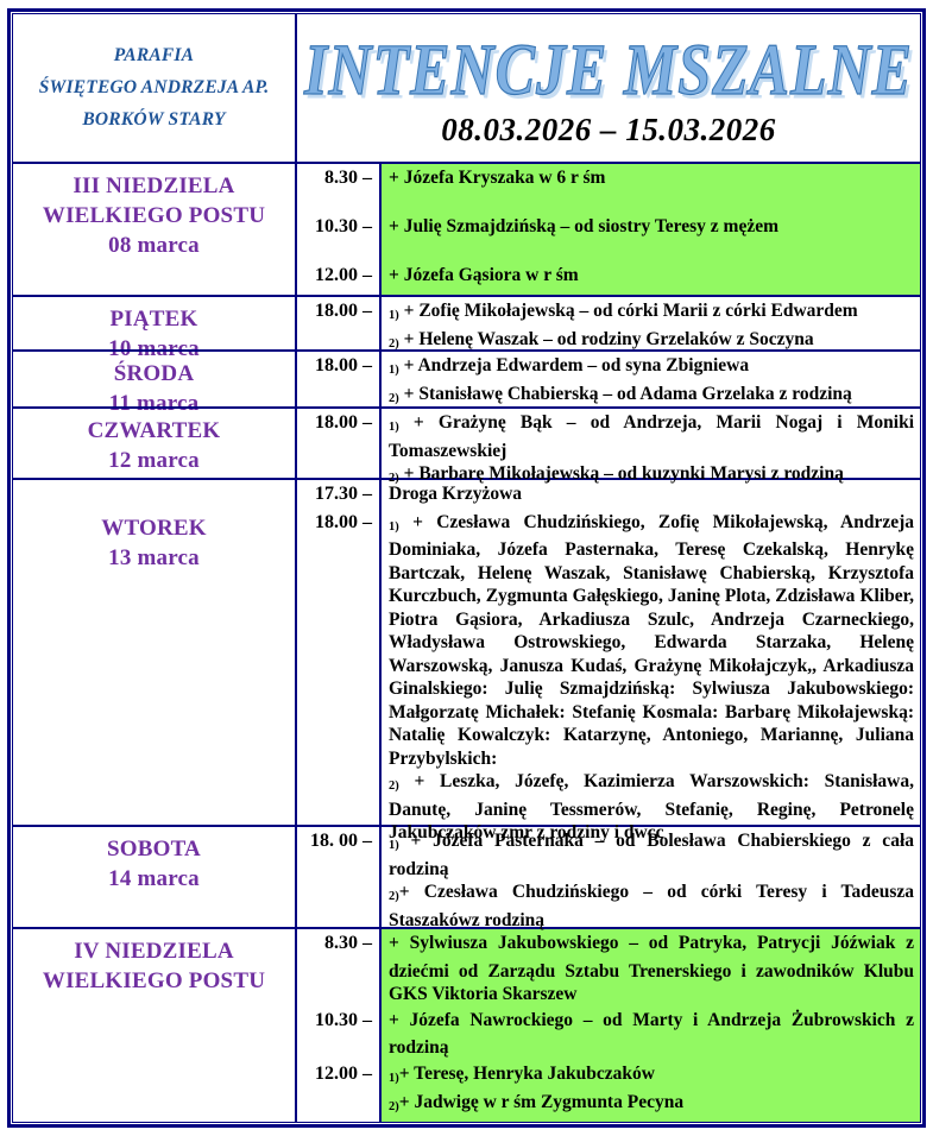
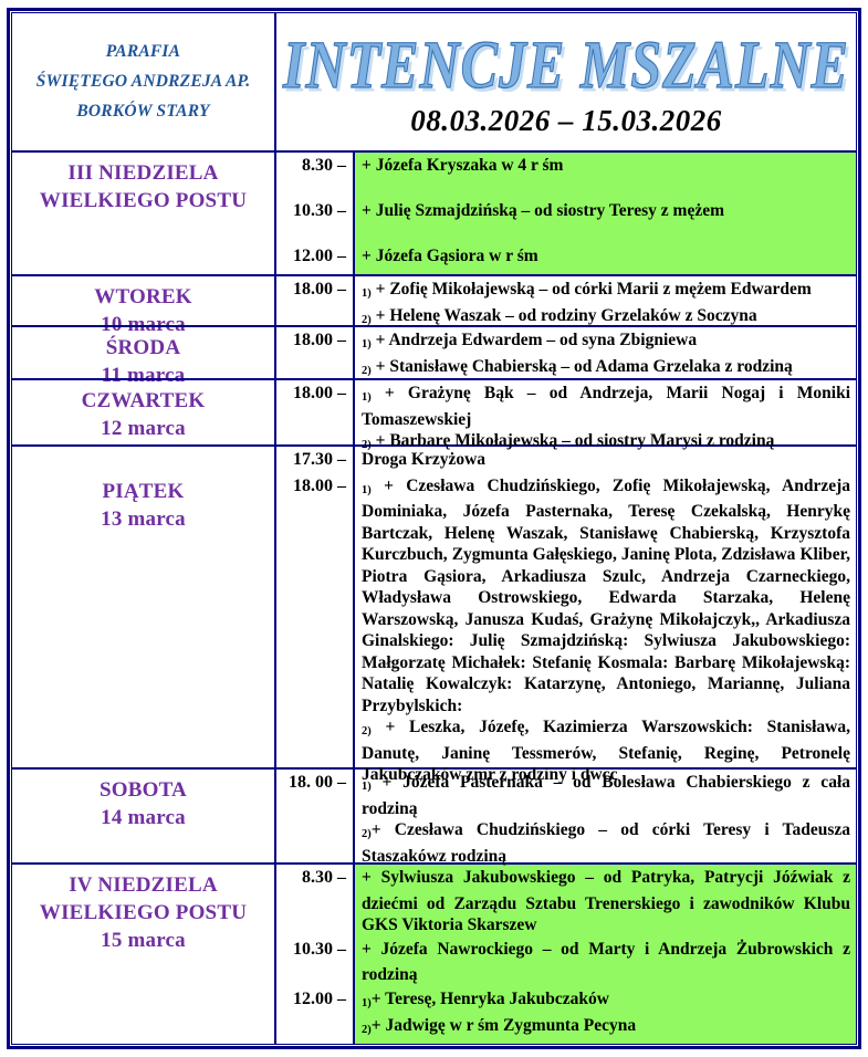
  PARAFIA
  ŚWIĘTEGO ANDRZEJA AP.
  BORKÓW STARY
  INTENCJE MSZALNE
  08.03.2026 – 15.03.2026
  III NIEDZIELA
  WIELKIEGO POSTU
- 08 marca
  8.30 –
- + Józefa Kryszaka w 6 r śm
+ + Józefa Kryszaka w 4 r śm
  10.30 –
  + Julię Szmajdzińską – od siostry Teresy z mężem
  12.00 –
  + Józefa Gąsiora w r śm
- PIĄTEK
+ WTOREK
  10 marca
  18.00 –
- 1) + Zofię Mikołajewską – od córki Marii z córki Edwardem
+ 1) + Zofię Mikołajewską – od córki Marii z mężem Edwardem
  2) + Helenę Waszak – od rodziny Grzelaków z Soczyna
  ŚRODA
  11 marca
  18.00 –
  1) + Andrzeja Edwardem – od syna Zbigniewa
  2) + Stanisławę Chabierską – od Adama Grzelaka z rodziną
  CZWARTEK
  12 marca
  18.00 –
  1) + Grażynę Bąk – od Andrzeja, Marii Nogaj i Moniki Tomaszewskiej
- 2) + Barbarę Mikołajewską – od kuzynki Marysi z rodziną
+ 2) + Barbarę Mikołajewską – od siostry Marysi z rodziną
- WTOREK
+ PIĄTEK
  13 marca
  17.30 –
  Droga Krzyżowa
  18.00 –
  1) + Czesława Chudzińskiego, Zofię Mikołajewską, Andrzeja Dominiaka, Józefa Pasternaka, Teresę Czekalską, Henrykę Bartczak, Helenę Waszak, Stanisławę Chabierską, Krzysztofa Kurczbuch, Zygmunta Gałęskiego, Janinę Plota, Zdzisława Kliber, Piotra Gąsiora, Arkadiusza Szulc, Andrzeja Czarneckiego, Władysława Ostrowskiego, Edwarda Starzaka, Helenę Warszowską, Janusza Kudaś, Grażynę Mikołajczyk,, Arkadiusza Ginalskiego: Julię Szmajdzińską: Sylwiusza Jakubowskiego: Małgorzatę Michałek: Stefanię Kosmala: Barbarę Mikołajewską: Natalię Kowalczyk: Katarzynę, Antoniego, Mariannę, Juliana Przybylskich:
  2) + Leszka, Józefę, Kazimierza Warszowskich: Stanisława, Danutę, Janinę Tessmerów, Stefanię, Reginę, Petronelę Jakubczaków zmr z rodziny i dwcc
  SOBOTA
  14 marca
  18. 00 –
  1) + Józefa Pasternaka – od Bolesława Chabierskiego z cała rodziną
  2)+ Czesława Chudzińskiego – od córki Teresy i Tadeusza Staszakówz rodziną
  IV NIEDZIELA
  WIELKIEGO POSTU
+ 15 marca
  8.30 –
  + Sylwiusza Jakubowskiego – od Patryka, Patrycji Jóźwiak z dziećmi od Zarządu Sztabu Trenerskiego i zawodników Klubu GKS Viktoria Skarszew
  10.30 –
  + Józefa Nawrockiego – od Marty i Andrzeja Żubrowskich z rodziną
  12.00 –
  1)+ Teresę, Henryka Jakubczaków
  2)+ Jadwigę w r śm Zygmunta Pecyna
